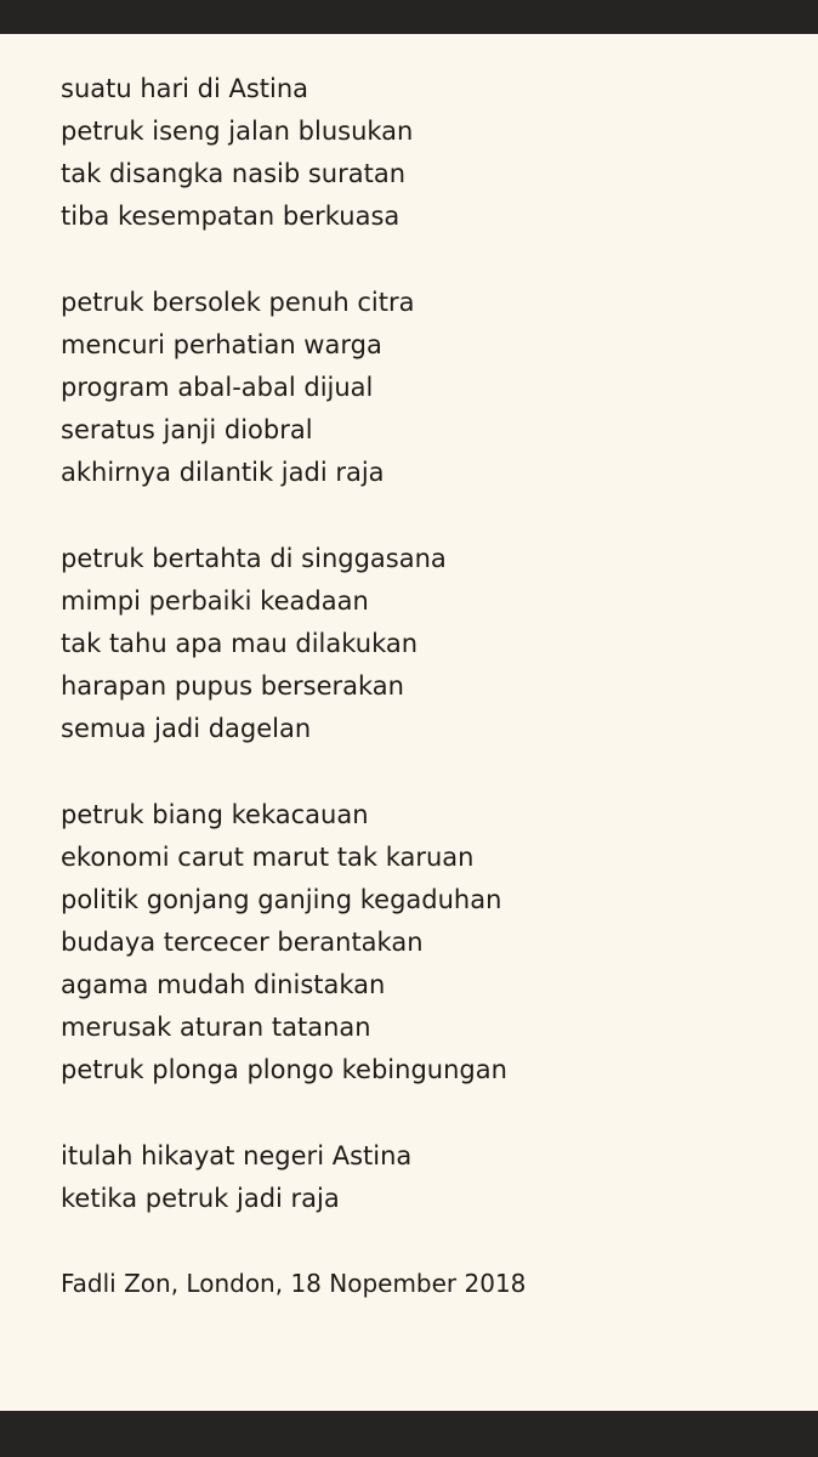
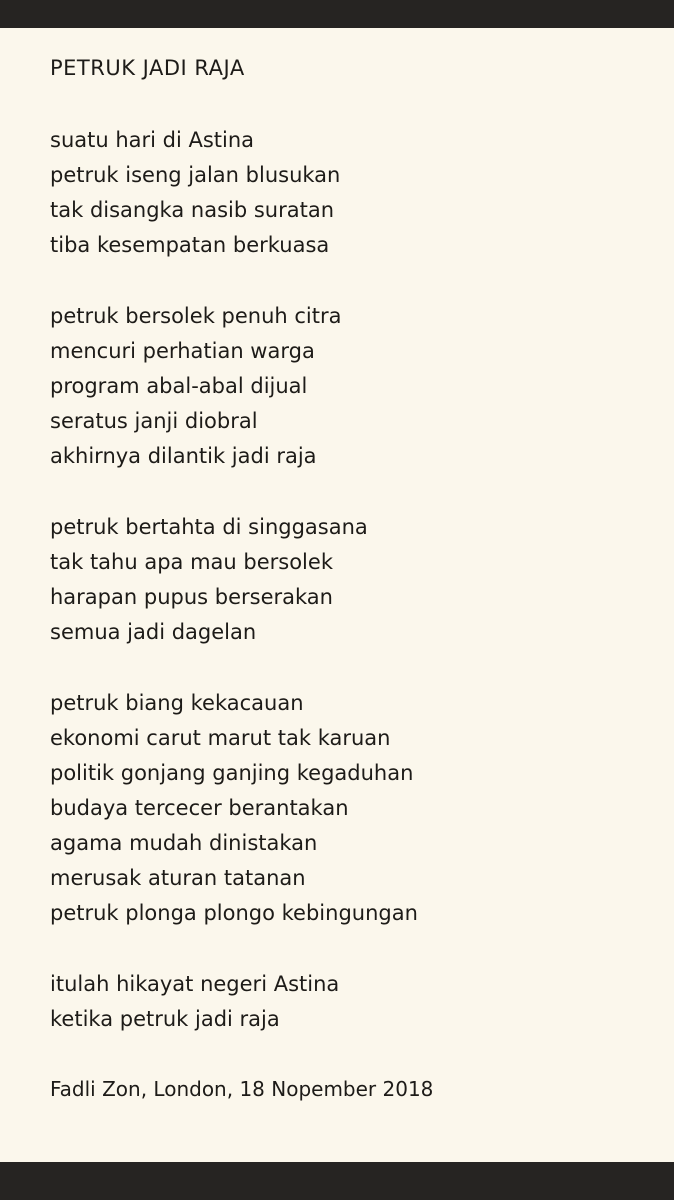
+ PETRUK JADI RAJA
  suatu hari di Astina
  petruk iseng jalan blusukan
  tak disangka nasib suratan
  tiba kesempatan berkuasa
  petruk bersolek penuh citra
  mencuri perhatian warga
  program abal-abal dijual
  seratus janji diobral
  akhirnya dilantik jadi raja
  petruk bertahta di singgasana
- mimpi perbaiki keadaan
- tak tahu apa mau dilakukan
+ tak tahu apa mau bersolek
  harapan pupus berserakan
  semua jadi dagelan
  petruk biang kekacauan
  ekonomi carut marut tak karuan
  politik gonjang ganjing kegaduhan
  budaya tercecer berantakan
  agama mudah dinistakan
  merusak aturan tatanan
  petruk plonga plongo kebingungan
  itulah hikayat negeri Astina
  ketika petruk jadi raja
  Fadli Zon, London, 18 Nopember 2018
